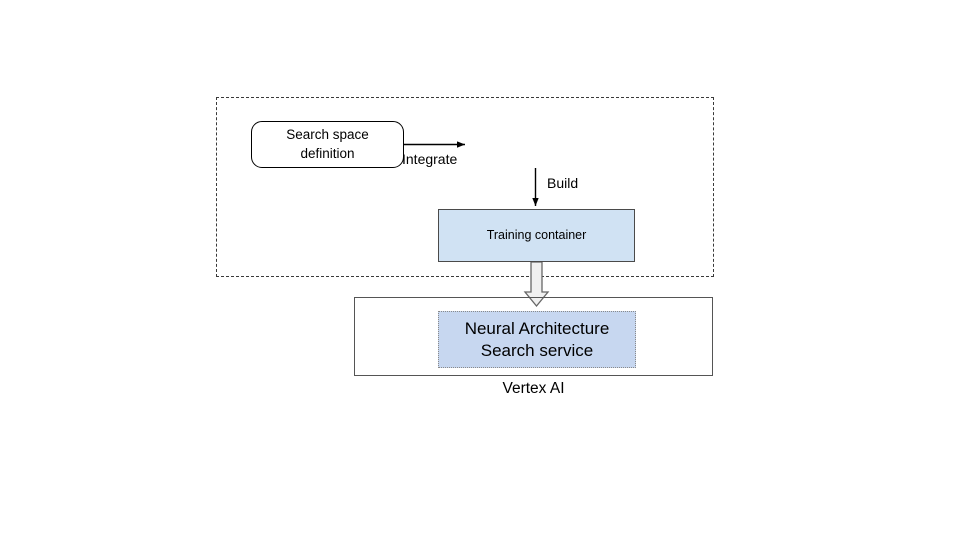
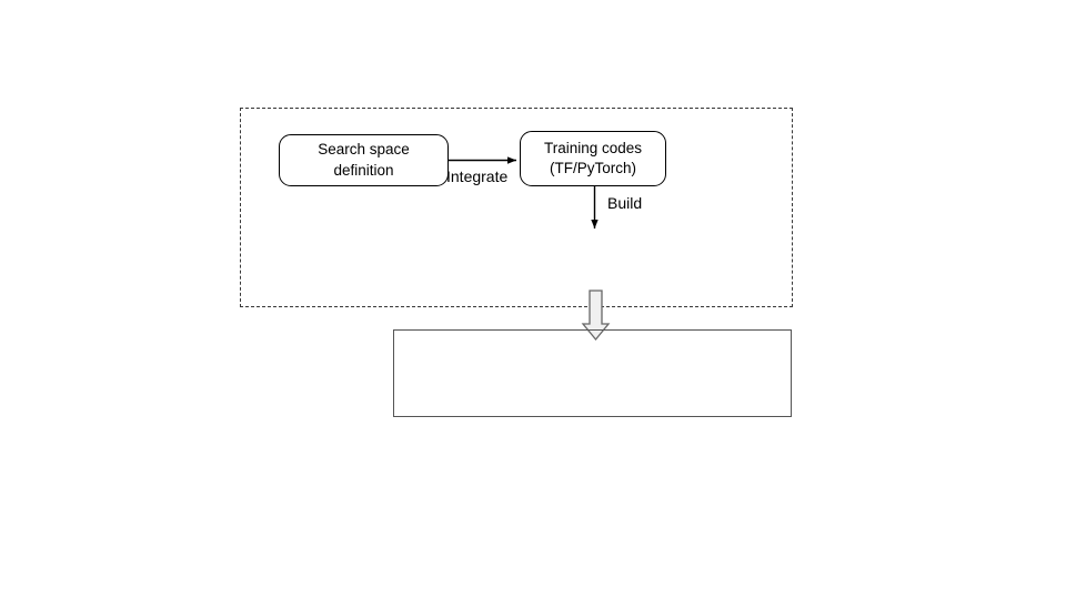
  Search space
  definition
+ Training codes
+ (TF/PyTorch)
  Integrate
  Build
- Training container
- Neural Architecture
- Search service
- Vertex AI
